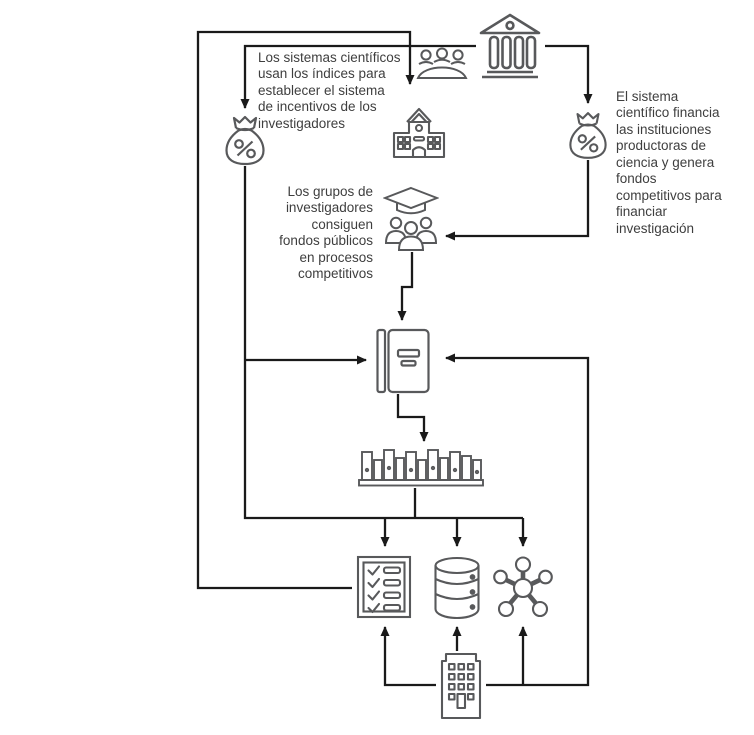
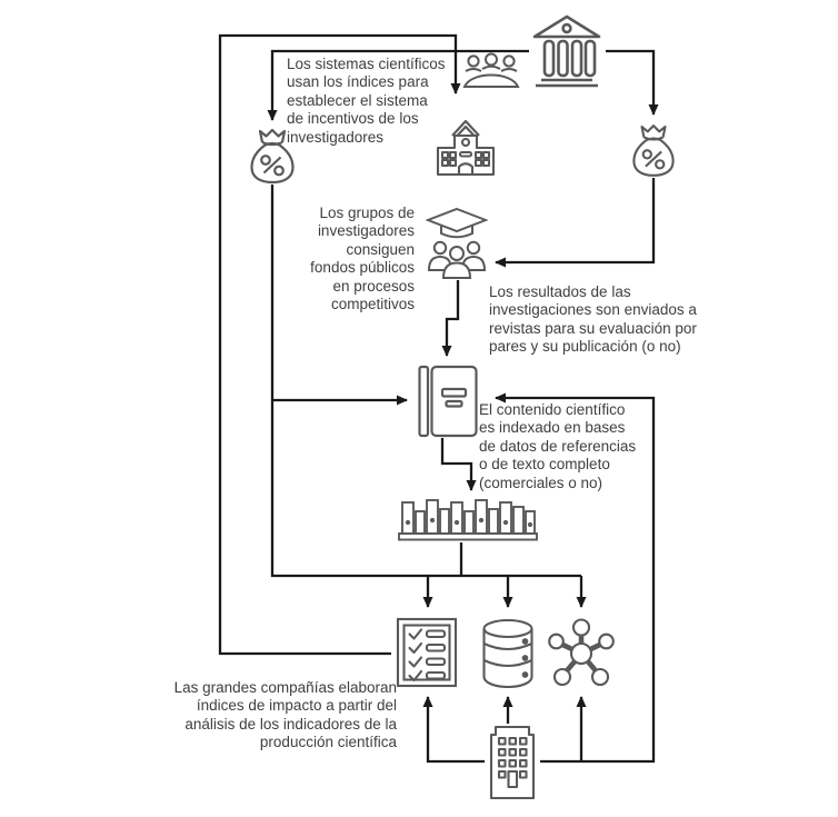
  Los sistemas científicos
  usan los índices para
  establecer el sistema
  de incentivos de los
  investigadores
- El sistema
- científico financia
- las instituciones
- productoras de
- ciencia y genera
- fondos
- competitivos para
- financiar
- investigación
  Los grupos de
  investigadores
  consiguen
  fondos públicos
  en procesos
  competitivos
+ Los resultados de las
+ investigaciones son enviados a
+ revistas para su evaluación por
+ pares y su publicación (o no)
+ El contenido científico
+ es indexado en bases
+ de datos de referencias
+ o de texto completo
+ (comerciales o no)
+ Las grandes compañías elaboran
+ índices de impacto a partir del
+ análisis de los indicadores de la
+ producción científica
